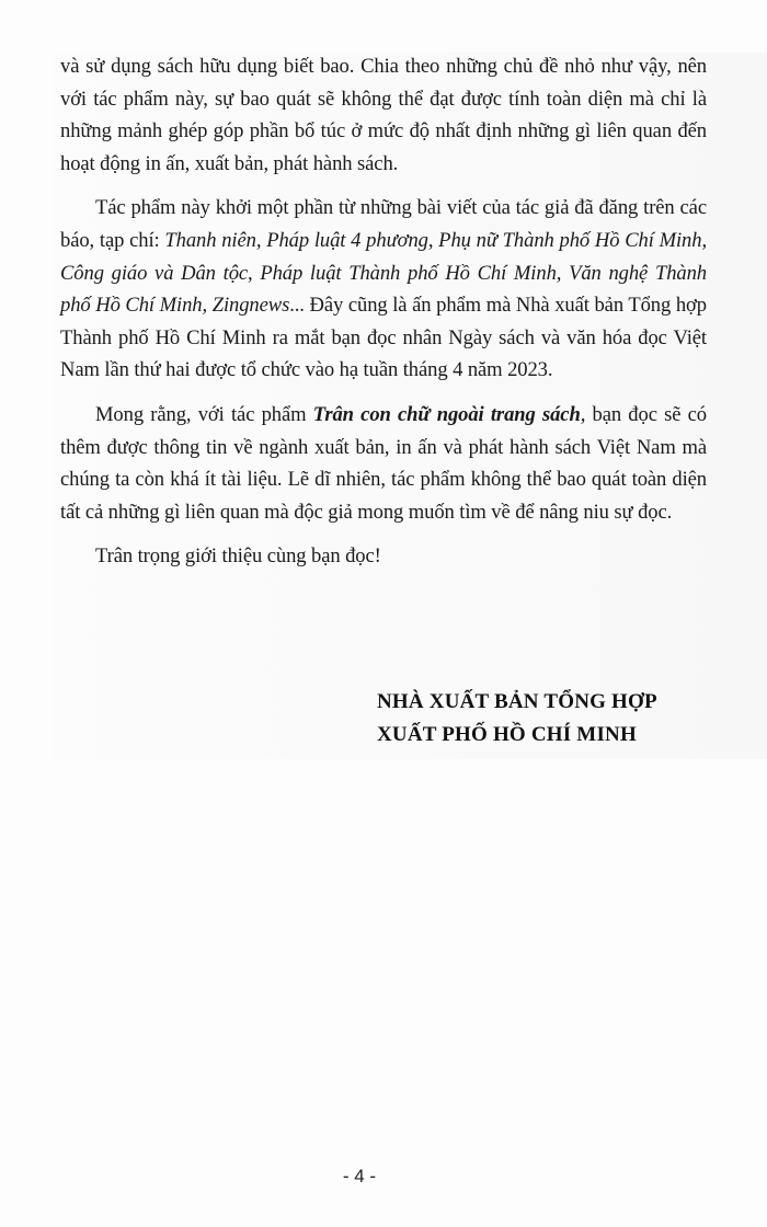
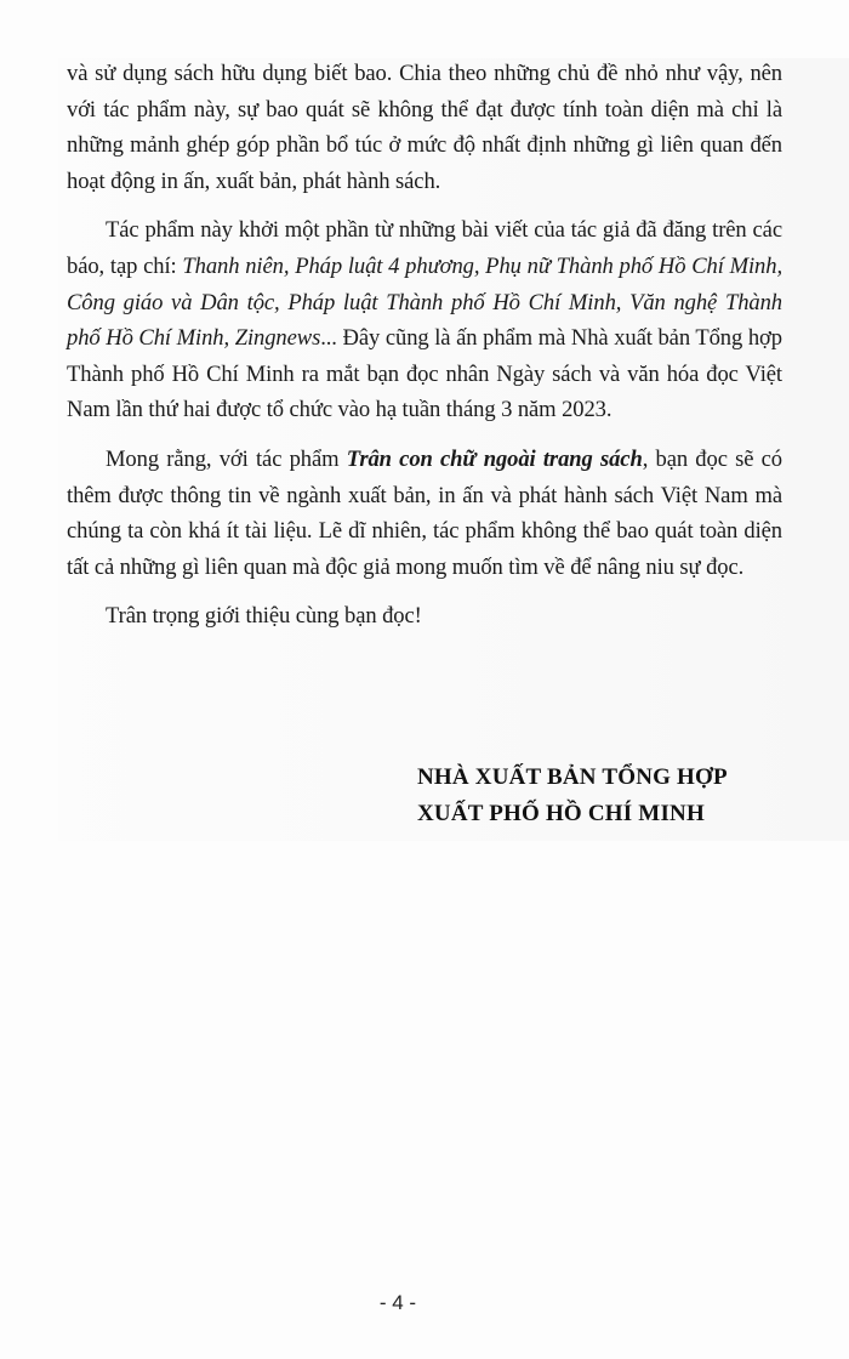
  và sử dụng sách hữu dụng biết bao. Chia theo những chủ đề nhỏ như vậy, nên với tác phẩm này, sự bao quát sẽ không thể đạt được tính toàn diện mà chỉ là những mảnh ghép góp phần bổ túc ở mức độ nhất định những gì liên quan đến hoạt động in ấn, xuất bản, phát hành sách.
- Tác phẩm này khởi một phần từ những bài viết của tác giả đã đăng trên các báo, tạp chí: Thanh niên, Pháp luật 4 phương, Phụ nữ Thành phố Hồ Chí Minh, Công giáo và Dân tộc, Pháp luật Thành phố Hồ Chí Minh, Văn nghệ Thành phố Hồ Chí Minh, Zingnews... Đây cũng là ấn phẩm mà Nhà xuất bản Tổng hợp Thành phố Hồ Chí Minh ra mắt bạn đọc nhân Ngày sách và văn hóa đọc Việt Nam lần thứ hai được tổ chức vào hạ tuần tháng 4 năm 2023.
+ Tác phẩm này khởi một phần từ những bài viết của tác giả đã đăng trên các báo, tạp chí: Thanh niên, Pháp luật 4 phương, Phụ nữ Thành phố Hồ Chí Minh, Công giáo và Dân tộc, Pháp luật Thành phố Hồ Chí Minh, Văn nghệ Thành phố Hồ Chí Minh, Zingnews... Đây cũng là ấn phẩm mà Nhà xuất bản Tổng hợp Thành phố Hồ Chí Minh ra mắt bạn đọc nhân Ngày sách và văn hóa đọc Việt Nam lần thứ hai được tổ chức vào hạ tuần tháng 3 năm 2023.
  Mong rằng, với tác phẩm Trân con chữ ngoài trang sách, bạn đọc sẽ có thêm được thông tin về ngành xuất bản, in ấn và phát hành sách Việt Nam mà chúng ta còn khá ít tài liệu. Lẽ dĩ nhiên, tác phẩm không thể bao quát toàn diện tất cả những gì liên quan mà độc giả mong muốn tìm về để nâng niu sự đọc.
  Trân trọng giới thiệu cùng bạn đọc!
  NHÀ XUẤT BẢN TỔNG HỢP
  XUẤT PHỐ HỒ CHÍ MINH
  - 4 -
